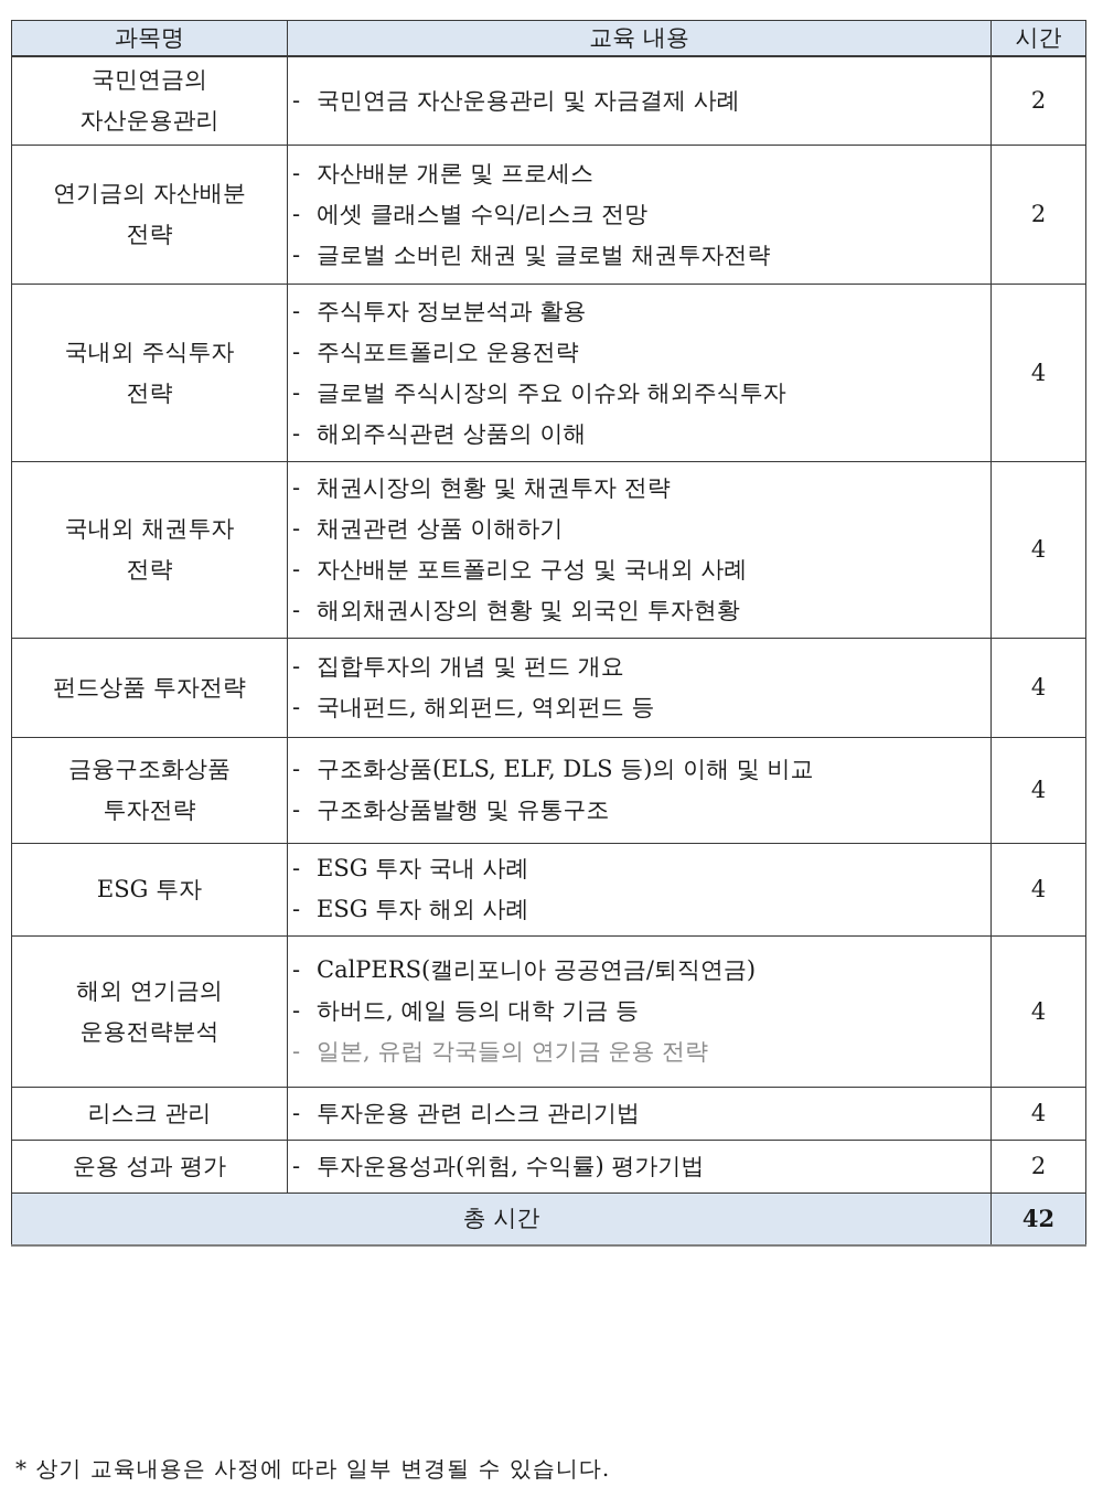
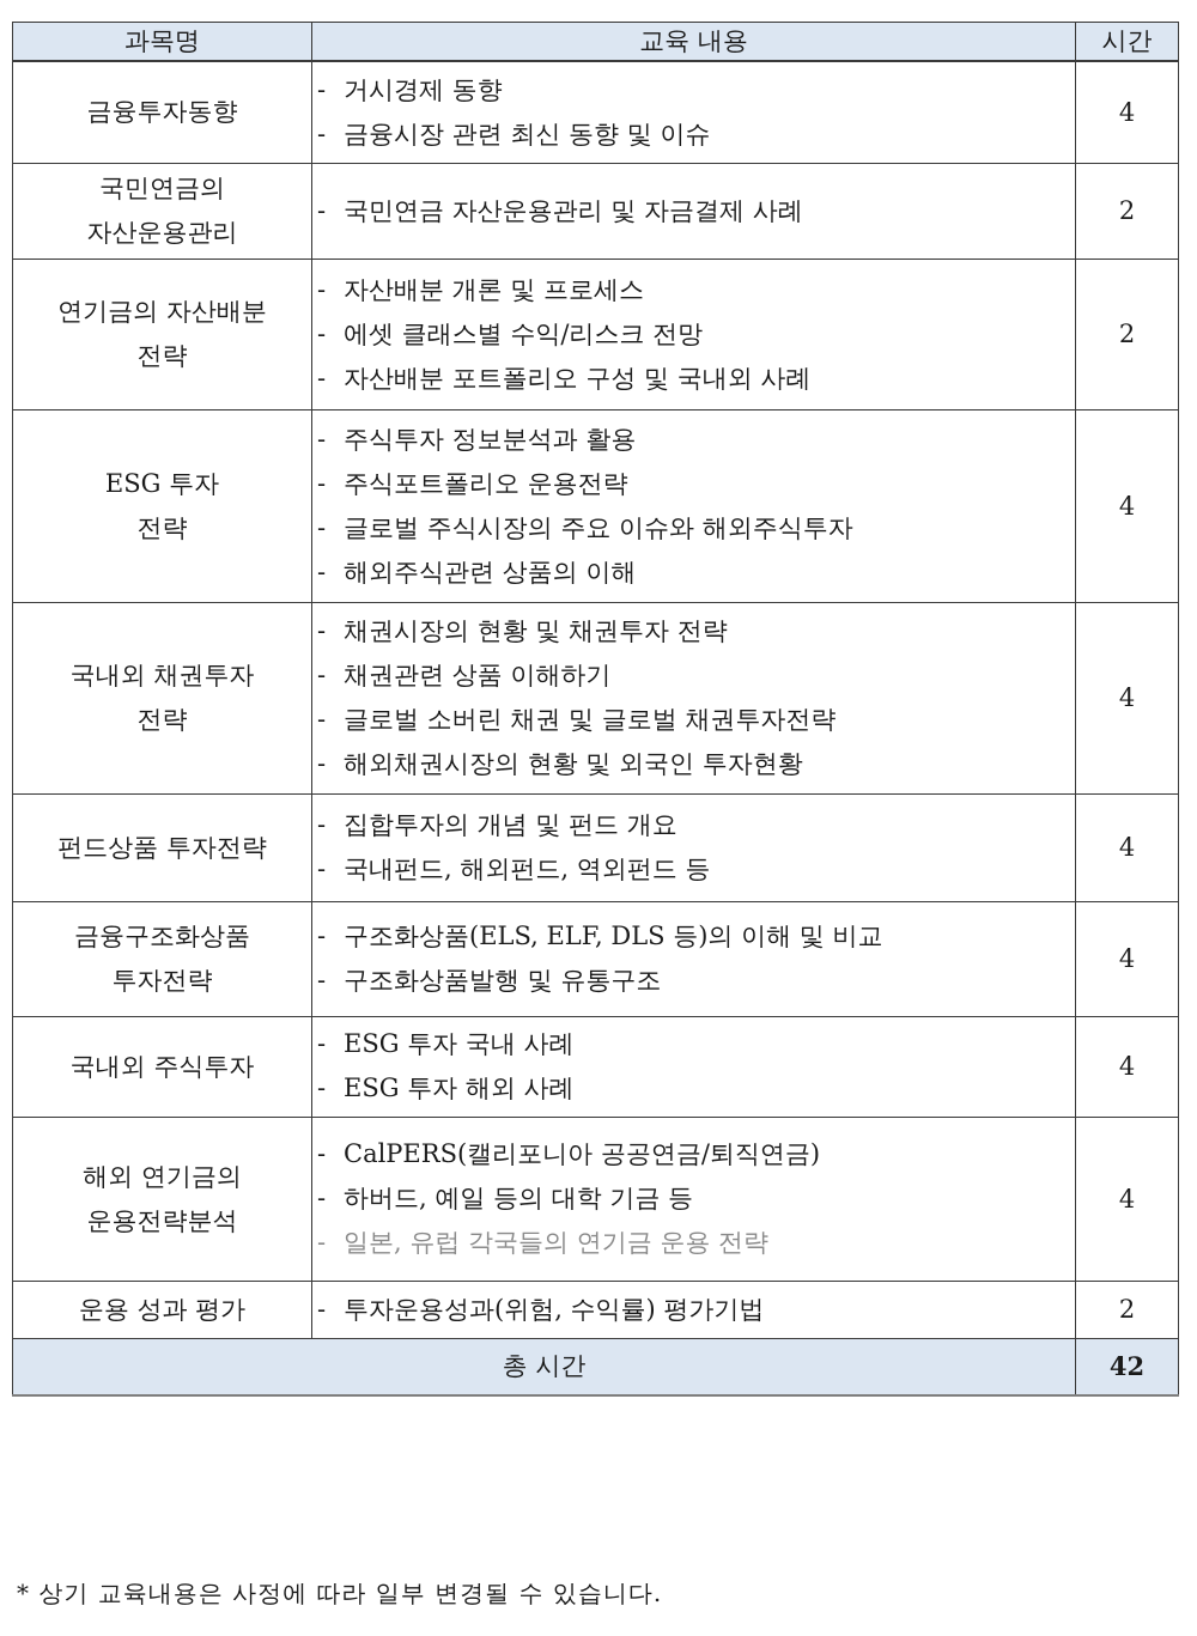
  과목명	교육 내용	시간
+ 금융투자동향	- 거시경제 동향- 금융시장 관련 최신 동향 및 이슈	4
  국민연금의자산운용관리	- 국민연금 자산운용관리 및 자금결제 사례	2
- 연기금의 자산배분전략	- 자산배분 개론 및 프로세스- 에셋 클래스별 수익/리스크 전망- 글로벌 소버린 채권 및 글로벌 채권투자전략	2
+ 연기금의 자산배분전략	- 자산배분 개론 및 프로세스- 에셋 클래스별 수익/리스크 전망- 자산배분 포트폴리오 구성 및 국내외 사례	2
- 국내외 주식투자전략	- 주식투자 정보분석과 활용- 주식포트폴리오 운용전략- 글로벌 주식시장의 주요 이슈와 해외주식투자- 해외주식관련 상품의 이해	4
+ ESG 투자전략	- 주식투자 정보분석과 활용- 주식포트폴리오 운용전략- 글로벌 주식시장의 주요 이슈와 해외주식투자- 해외주식관련 상품의 이해	4
- 국내외 채권투자전략	- 채권시장의 현황 및 채권투자 전략- 채권관련 상품 이해하기- 자산배분 포트폴리오 구성 및 국내외 사례- 해외채권시장의 현황 및 외국인 투자현황	4
+ 국내외 채권투자전략	- 채권시장의 현황 및 채권투자 전략- 채권관련 상품 이해하기- 글로벌 소버린 채권 및 글로벌 채권투자전략- 해외채권시장의 현황 및 외국인 투자현황	4
  펀드상품 투자전략	- 집합투자의 개념 및 펀드 개요- 국내펀드, 해외펀드, 역외펀드 등	4
  금융구조화상품투자전략	- 구조화상품(ELS, ELF, DLS 등)의 이해 및 비교- 구조화상품발행 및 유통구조	4
- ESG 투자	- ESG 투자 국내 사례- ESG 투자 해외 사례	4
+ 국내외 주식투자	- ESG 투자 국내 사례- ESG 투자 해외 사례	4
  해외 연기금의운용전략분석	- CalPERS(캘리포니아 공공연금/퇴직연금)- 하버드, 예일 등의 대학 기금 등- 일본, 유럽 각국들의 연기금 운용 전략	4
- 리스크 관리	- 투자운용 관련 리스크 관리기법	4
  운용 성과 평가	- 투자운용성과(위험, 수익률) 평가기법	2
  총 시간	42
  * 상기 교육내용은 사정에 따라 일부 변경될 수 있습니다.
